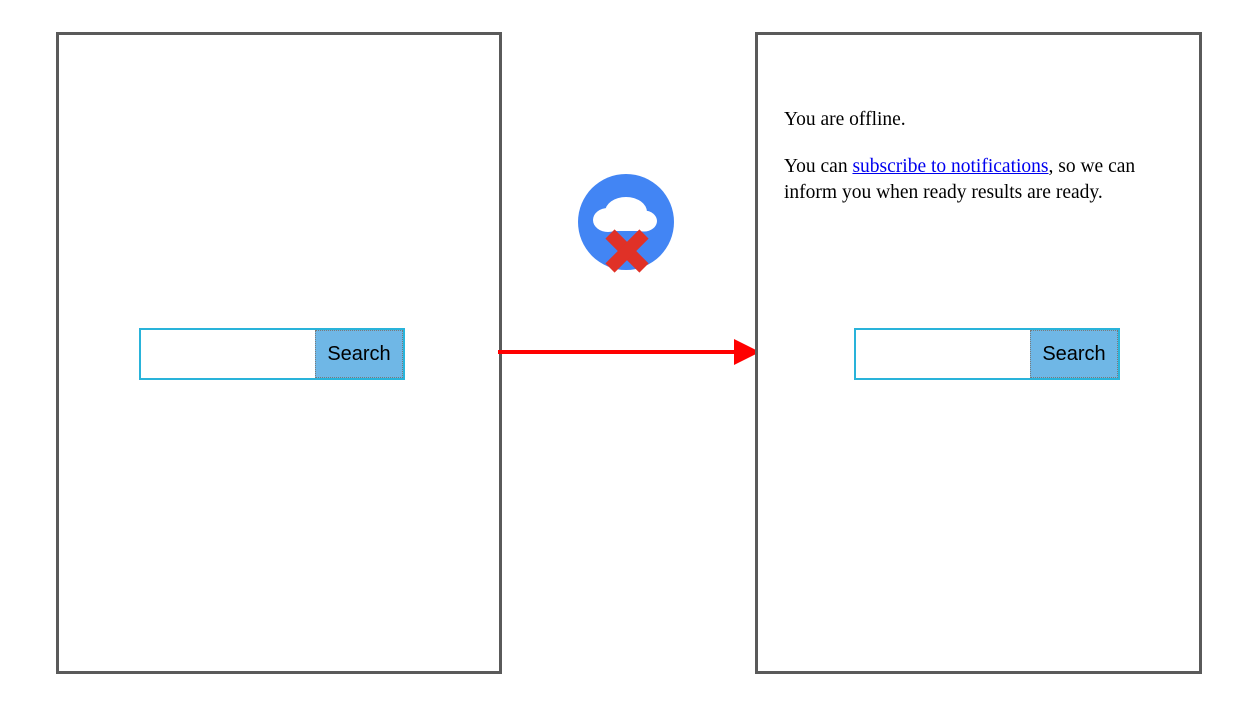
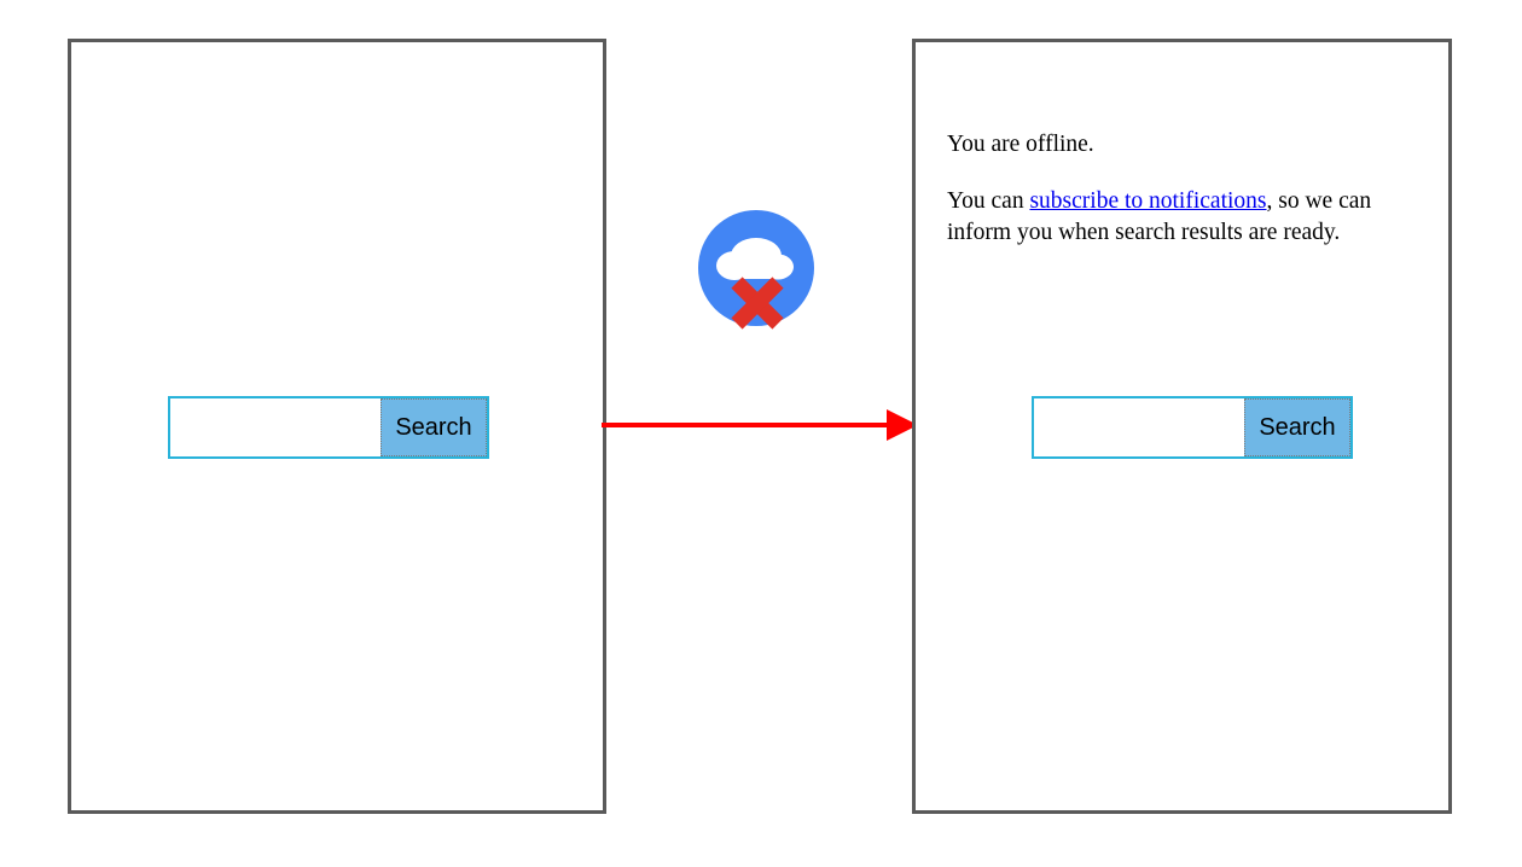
  Search
  You are offline.
- You can subscribe to notifications, so we can inform you when ready results are ready.
+ You can subscribe to notifications, so we can inform you when search results are ready.
  Search
